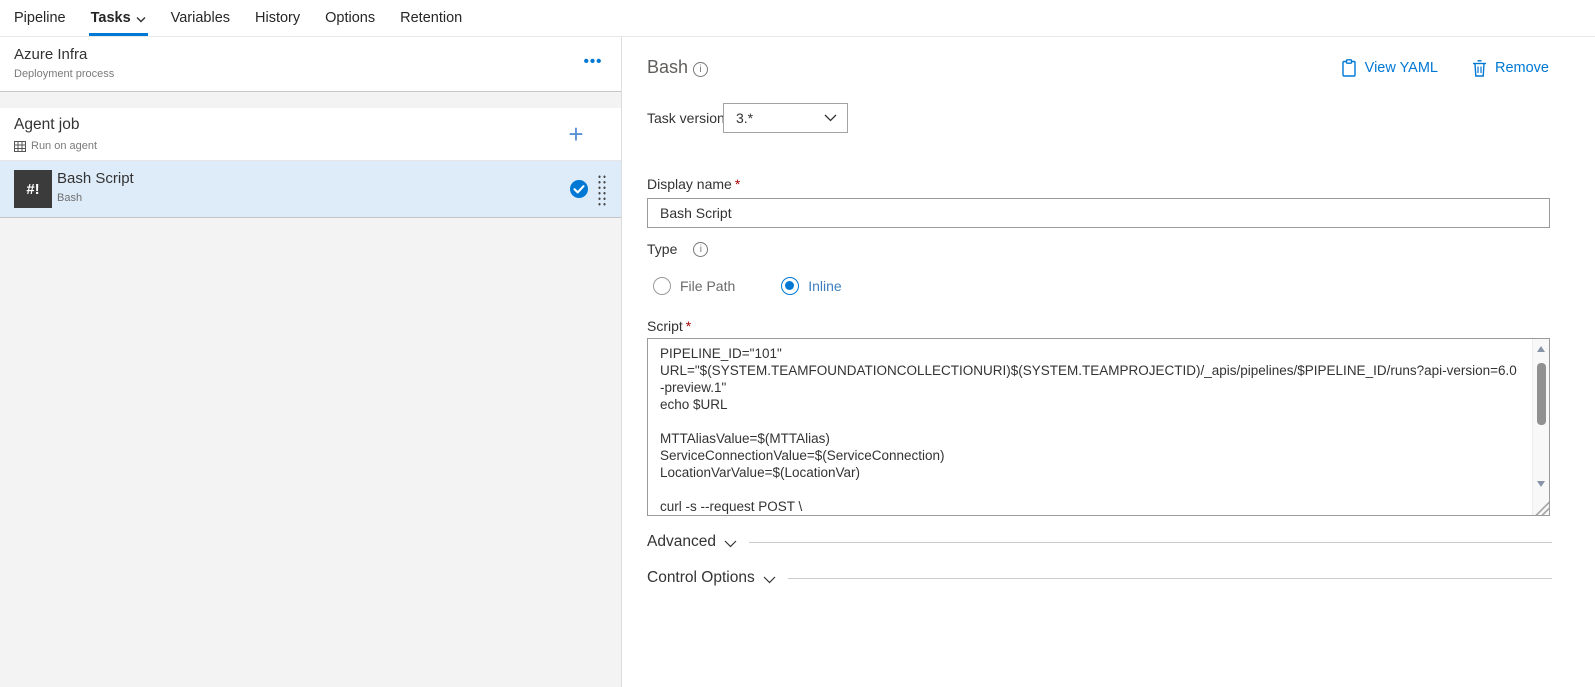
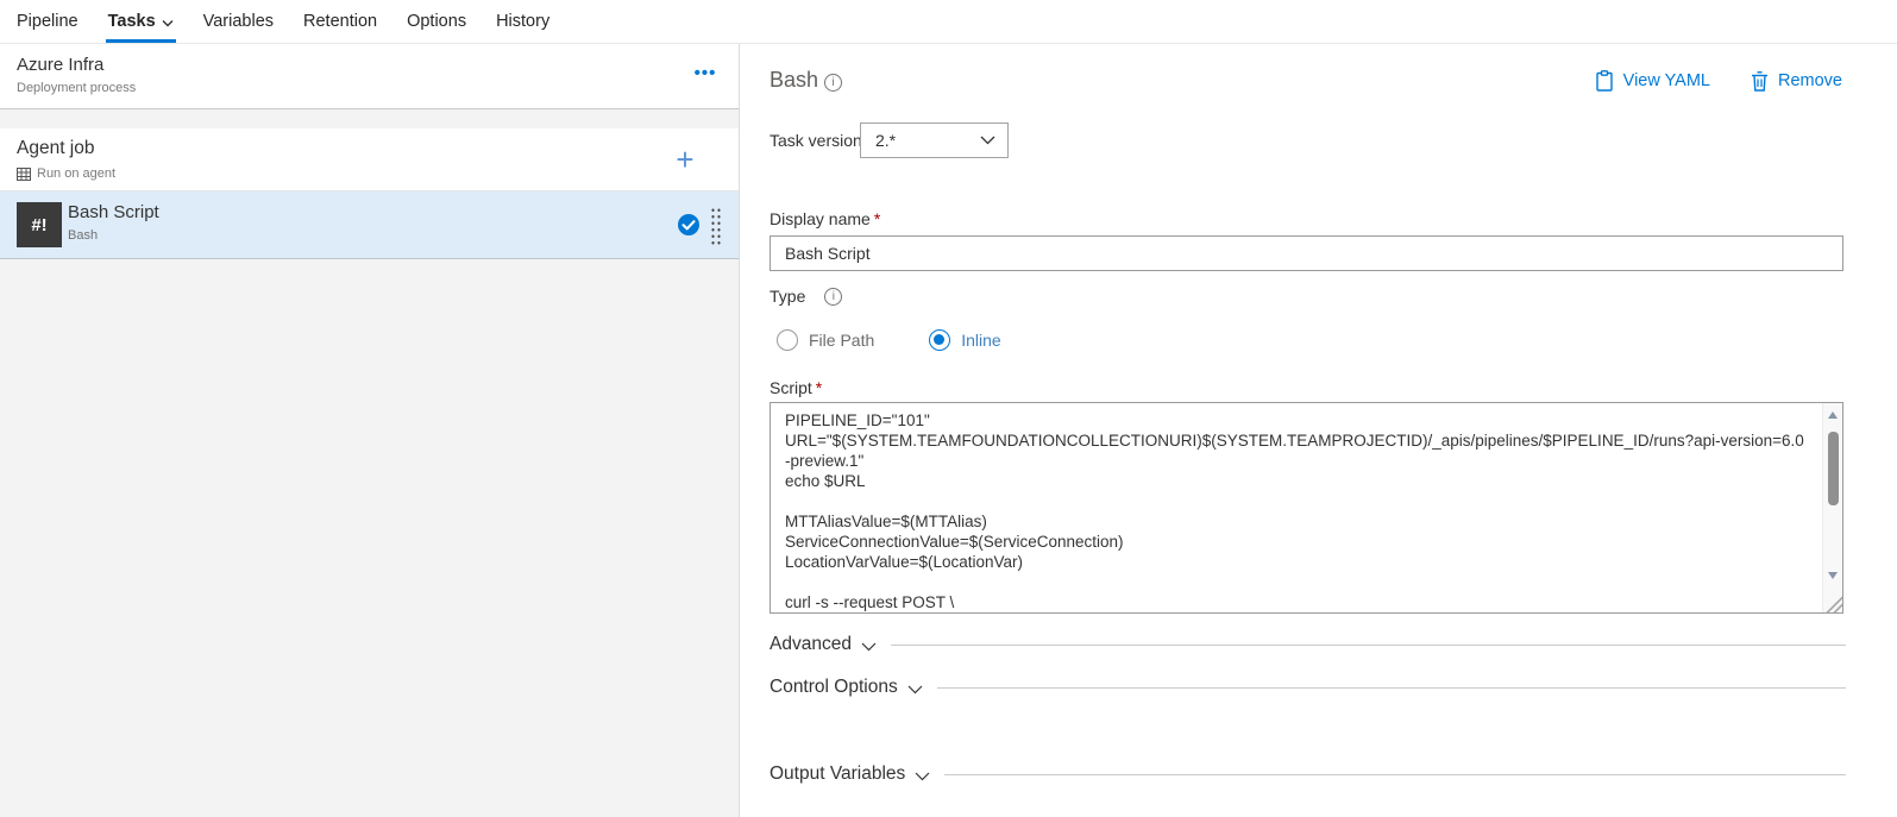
  Pipeline
  Tasks
  Variables
- History
+ Retention
  Options
- Retention
+ History
  Azure Infra
  Deployment process
  •••
  Agent job
  Run on agent
  +
  #!
  Bash Script
  Bash
  Bash
  i
  View YAML
  Remove
  Task version
- 3.*
+ 2.*
  Display name *
  Bash Script
  Type
  i
  File Path
  Inline
  Script *
  PIPELINE_ID="101"
  URL="$(SYSTEM.TEAMFOUNDATIONCOLLECTIONURI)$(SYSTEM.TEAMPROJECTID)/_apis/pipelines/$PIPELINE_ID/runs?api-version=6.0-preview.1"
  echo $URL
  MTTAliasValue=$(MTTAlias)
  ServiceConnectionValue=$(ServiceConnection)
  LocationVarValue=$(LocationVar)
  curl -s --request POST \
  Advanced
  Control Options
+ Output Variables
